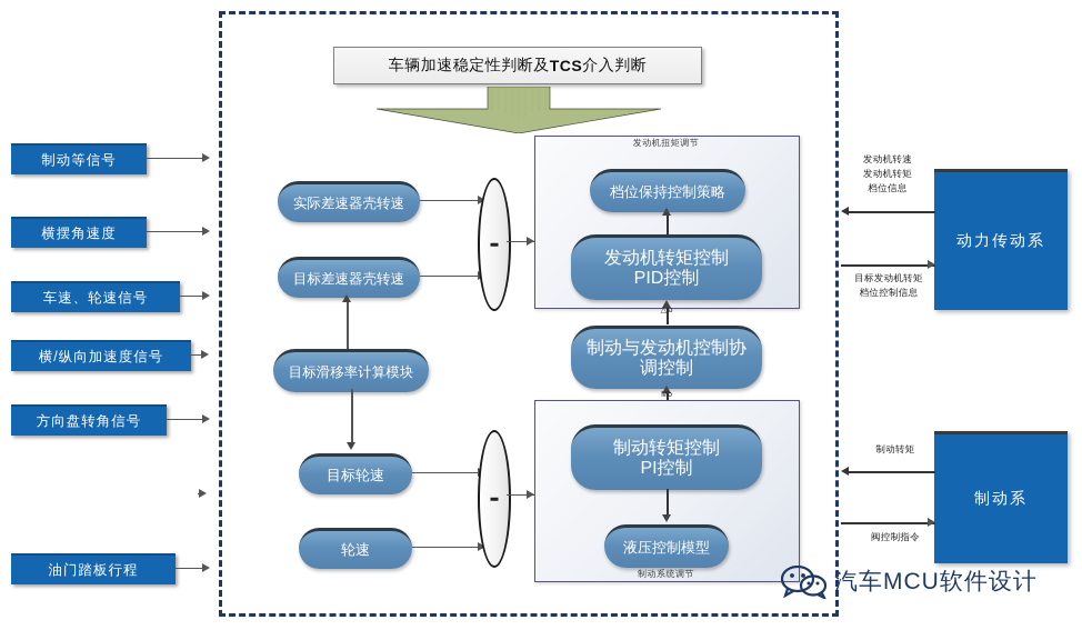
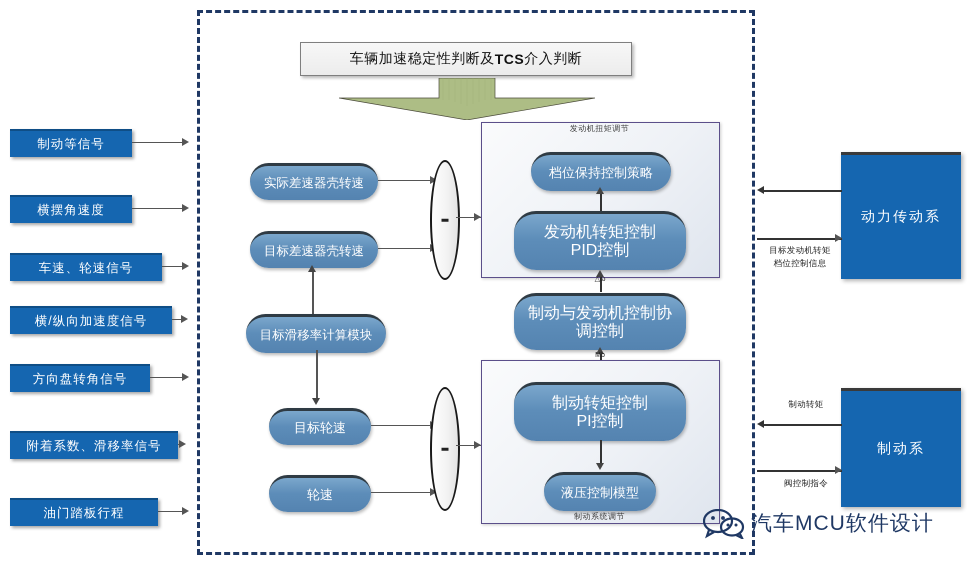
  车辆加速稳定性判断及
  TCS
  介入判断
  制动等信号
  横摆角速度
  车速、轮速信号
  横/纵向加速度信号
  方向盘转角信号
+ 附着系数、滑移率信号
  油门踏板行程
  实际差速器壳转速
  目标差速器壳转速
  目标滑移率计算模块
  目标轮速
  轮速
  发动机扭矩调节
  档位保持控制策略
  发动机转矩控制
  PID控制
  制动与发动机控制协
  调控制
  制动系统调节
  制动转矩控制
  PI控制
  液压控制模型
  动力传动系
- 发动机转速
- 发动机转矩
- 档位信息
  目标发动机转矩
  档位控制信息
  制动系
  制动转矩
  阀控制指令
  汽车MCU软件设计
